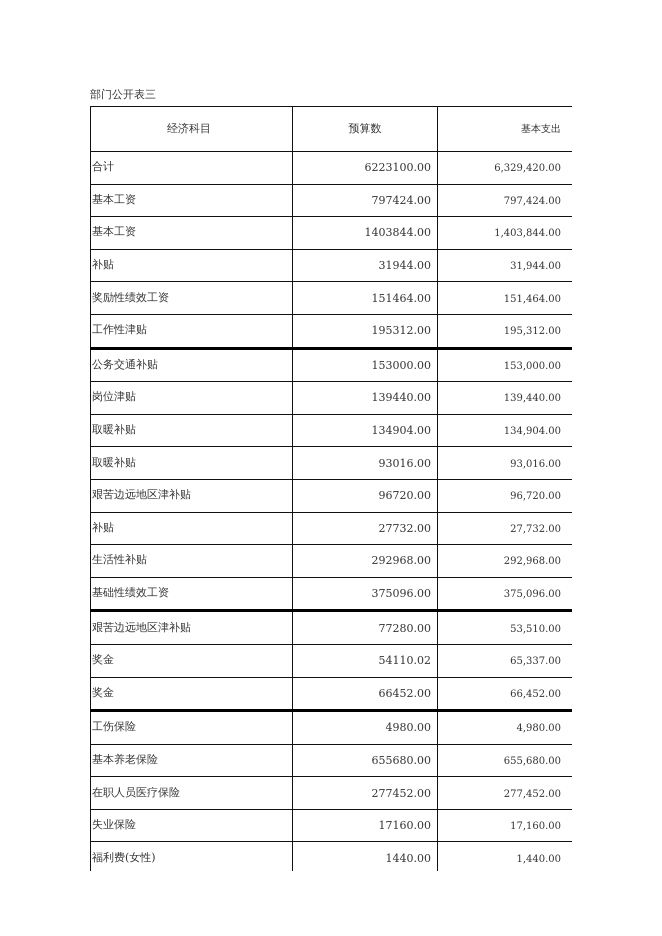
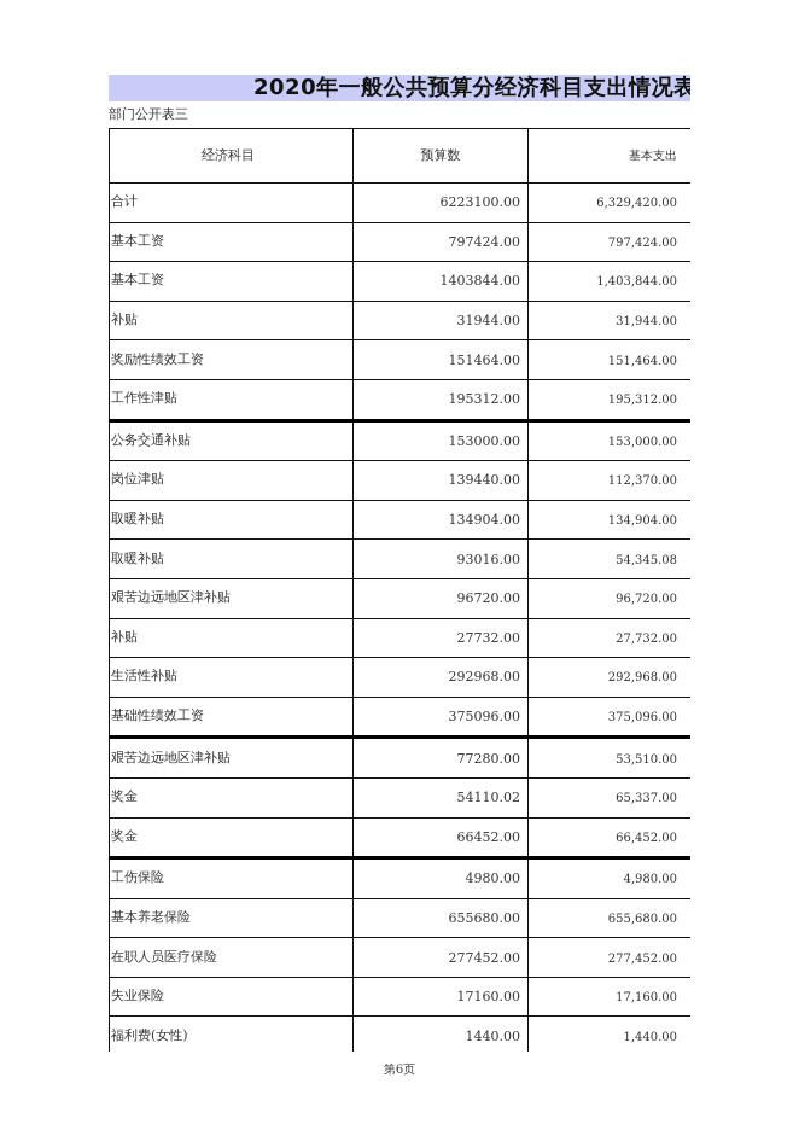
+ 2020年一般公共预算分经济科目支出情况表
  部门公开表三
  经济科目	预算数	基本支出
  合计	6223100.00	6,329,420.00
  基本工资	797424.00	797,424.00
  基本工资	1403844.00	1,403,844.00
  补贴	31944.00	31,944.00
  奖励性绩效工资	151464.00	151,464.00
  工作性津贴	195312.00	195,312.00
  公务交通补贴	153000.00	153,000.00
- 岗位津贴	139440.00	139,440.00
+ 岗位津贴	139440.00	112,370.00
  取暖补贴	134904.00	134,904.00
- 取暖补贴	93016.00	93,016.00
+ 取暖补贴	93016.00	54,345.08
  艰苦边远地区津补贴	96720.00	96,720.00
  补贴	27732.00	27,732.00
  生活性补贴	292968.00	292,968.00
  基础性绩效工资	375096.00	375,096.00
  艰苦边远地区津补贴	77280.00	53,510.00
  奖金	54110.02	65,337.00
  奖金	66452.00	66,452.00
  工伤保险	4980.00	4,980.00
  基本养老保险	655680.00	655,680.00
  在职人员医疗保险	277452.00	277,452.00
  失业保险	17160.00	17,160.00
  福利费(女性)	1440.00	1,440.00
+ 第6页
